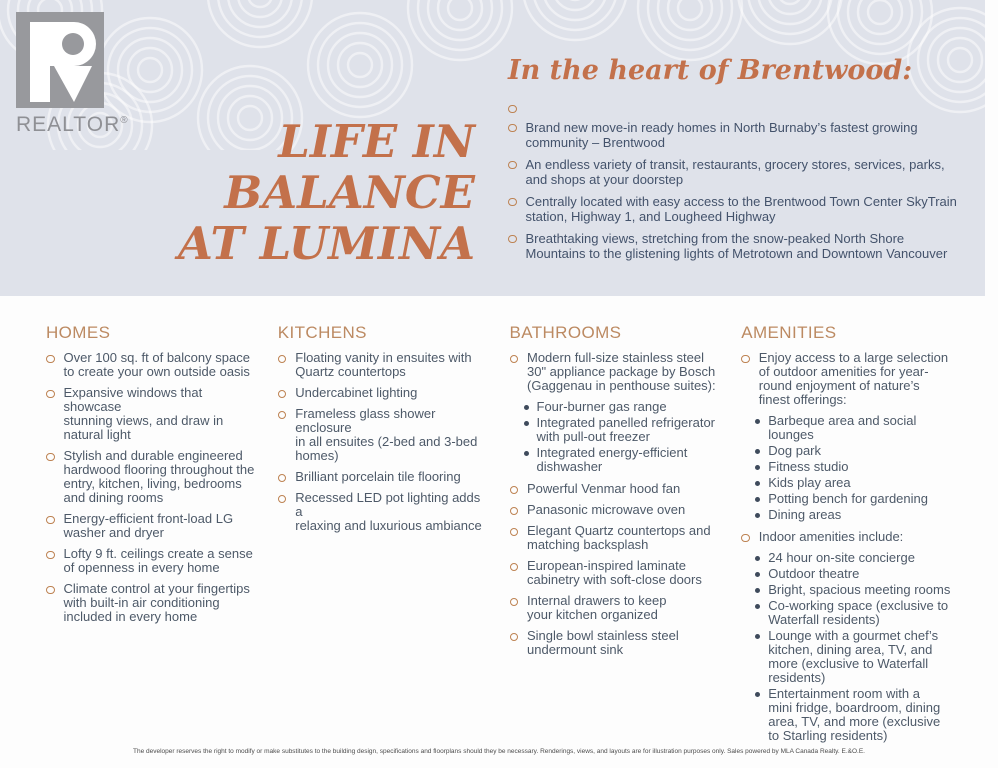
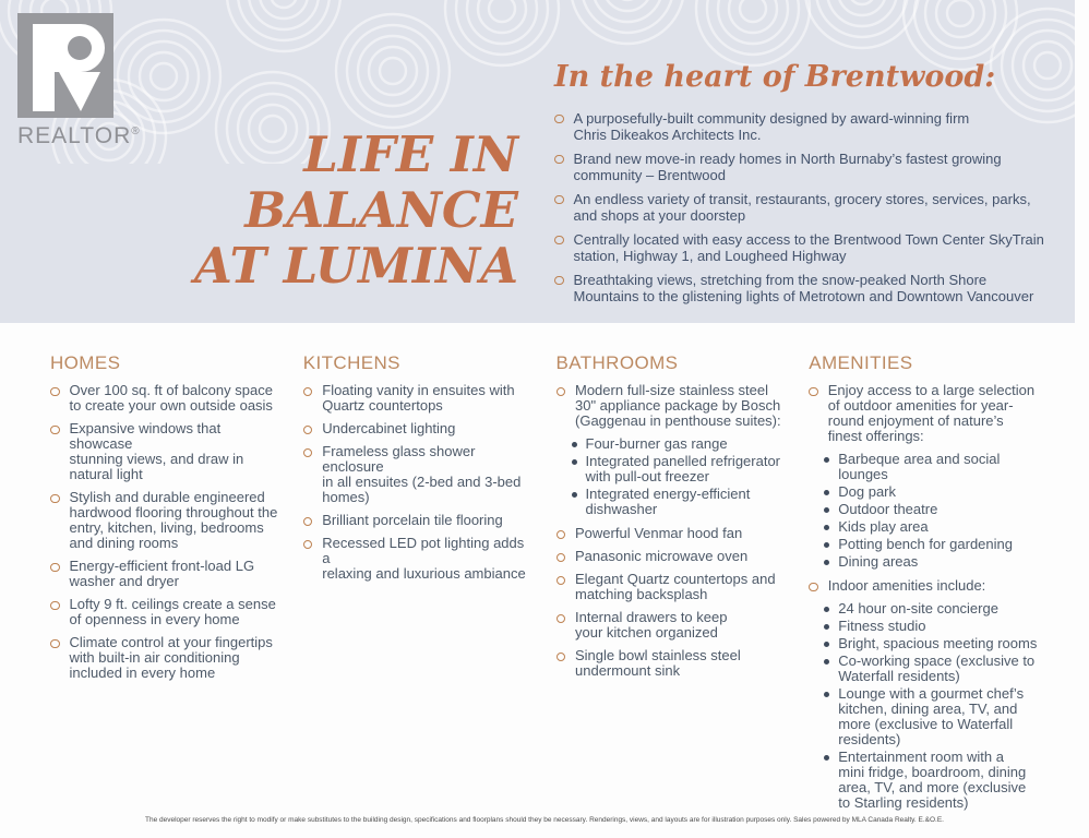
  REALTOR®
  LIFE IN
  BALANCE
  AT LUMINA
  In the heart of Brentwood:
+ A purposefully-built community designed by award-winning firm
+ Chris Dikeakos Architects Inc.
  Brand new move-in ready homes in North Burnaby’s fastest growing
  community – Brentwood
  An endless variety of transit, restaurants, grocery stores, services, parks,
  and shops at your doorstep
  Centrally located with easy access to the Brentwood Town Center SkyTrain
  station, Highway 1, and Lougheed Highway
  Breathtaking views, stretching from the snow-peaked North Shore
  Mountains to the glistening lights of Metrotown and Downtown Vancouver
  HOMES
  Over 100 sq. ft of balcony space
  to create your own outside oasis
  Expansive windows that showcase
  stunning views, and draw in
  natural light
  Stylish and durable engineered
  hardwood flooring throughout the
  entry, kitchen, living, bedrooms
  and dining rooms
  Energy-efficient front-load LG
  washer and dryer
  Lofty 9 ft. ceilings create a sense
  of openness in every home
  Climate control at your fingertips
  with built-in air conditioning
  included in every home
  KITCHENS
  Floating vanity in ensuites with
  Quartz countertops
  Undercabinet lighting
  Frameless glass shower enclosure
  in all ensuites (2-bed and 3-bed
  homes)
  Brilliant porcelain tile flooring
  Recessed LED pot lighting adds a
  relaxing and luxurious ambiance
  BATHROOMS
  Modern full-size stainless steel
  30" appliance package by Bosch
  (Gaggenau in penthouse suites):
  Four-burner gas range
  Integrated panelled refrigerator
  with pull-out freezer
  Integrated energy-efficient
  dishwasher
  Powerful Venmar hood fan
  Panasonic microwave oven
  Elegant Quartz countertops and
  matching backsplash
- European-inspired laminate
- cabinetry with soft-close doors
  Internal drawers to keep
  your kitchen organized
  Single bowl stainless steel
  undermount sink
  AMENITIES
  Enjoy access to a large selection
  of outdoor amenities for year-
  round enjoyment of nature’s
  finest offerings:
  Barbeque area and social lounges
  Dog park
- Fitness studio
+ Outdoor theatre
  Kids play area
  Potting bench for gardening
  Dining areas
  Indoor amenities include:
  24 hour on-site concierge
- Outdoor theatre
+ Fitness studio
  Bright, spacious meeting rooms
  Co-working space (exclusive to
  Waterfall residents)
  Lounge with a gourmet chef’s
  kitchen, dining area, TV, and
  more (exclusive to Waterfall
  residents)
  Entertainment room with a
  mini fridge, boardroom, dining
  area, TV, and more (exclusive
  to Starling residents)
